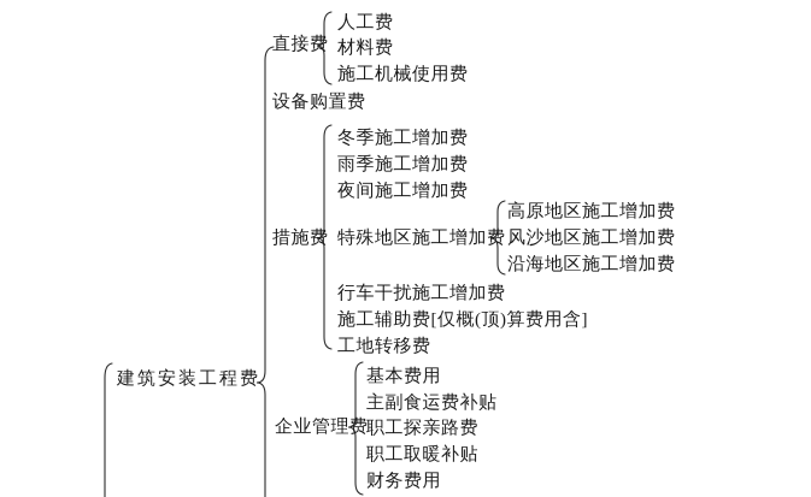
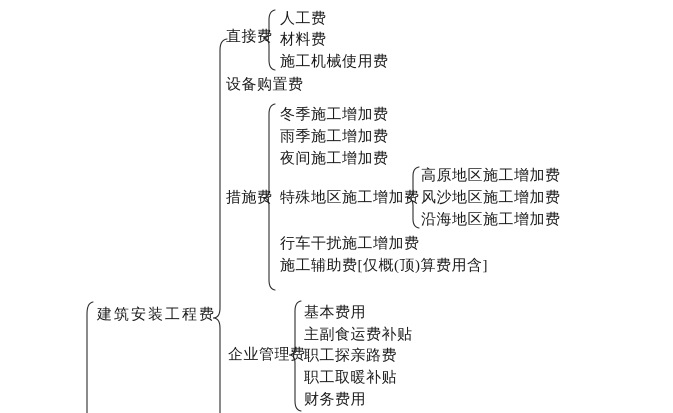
  建筑安装工程费
  直接费
  设备购置费
  措施费
  企业管理费
  人工费
  材料费
  施工机械使用费
  冬季施工增加费
  雨季施工增加费
  夜间施工增加费
  特殊地区施工增加费
  行车干扰施工增加费
  施工辅助费[仅概(顶)算费用含]
- 工地转移费
  高原地区施工增加费
  风沙地区施工增加费
  沿海地区施工增加费
  基本费用
  主副食运费补贴
  职工探亲路费
  职工取暖补贴
  财务费用
